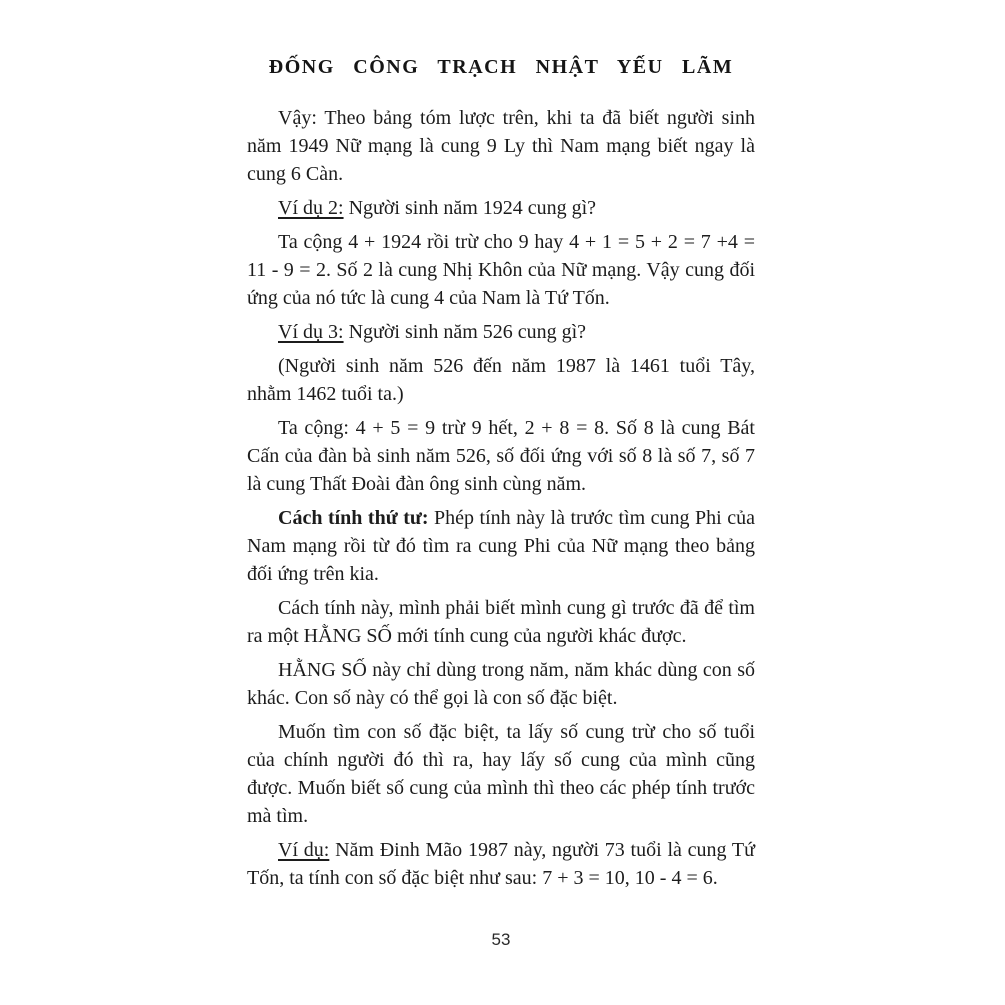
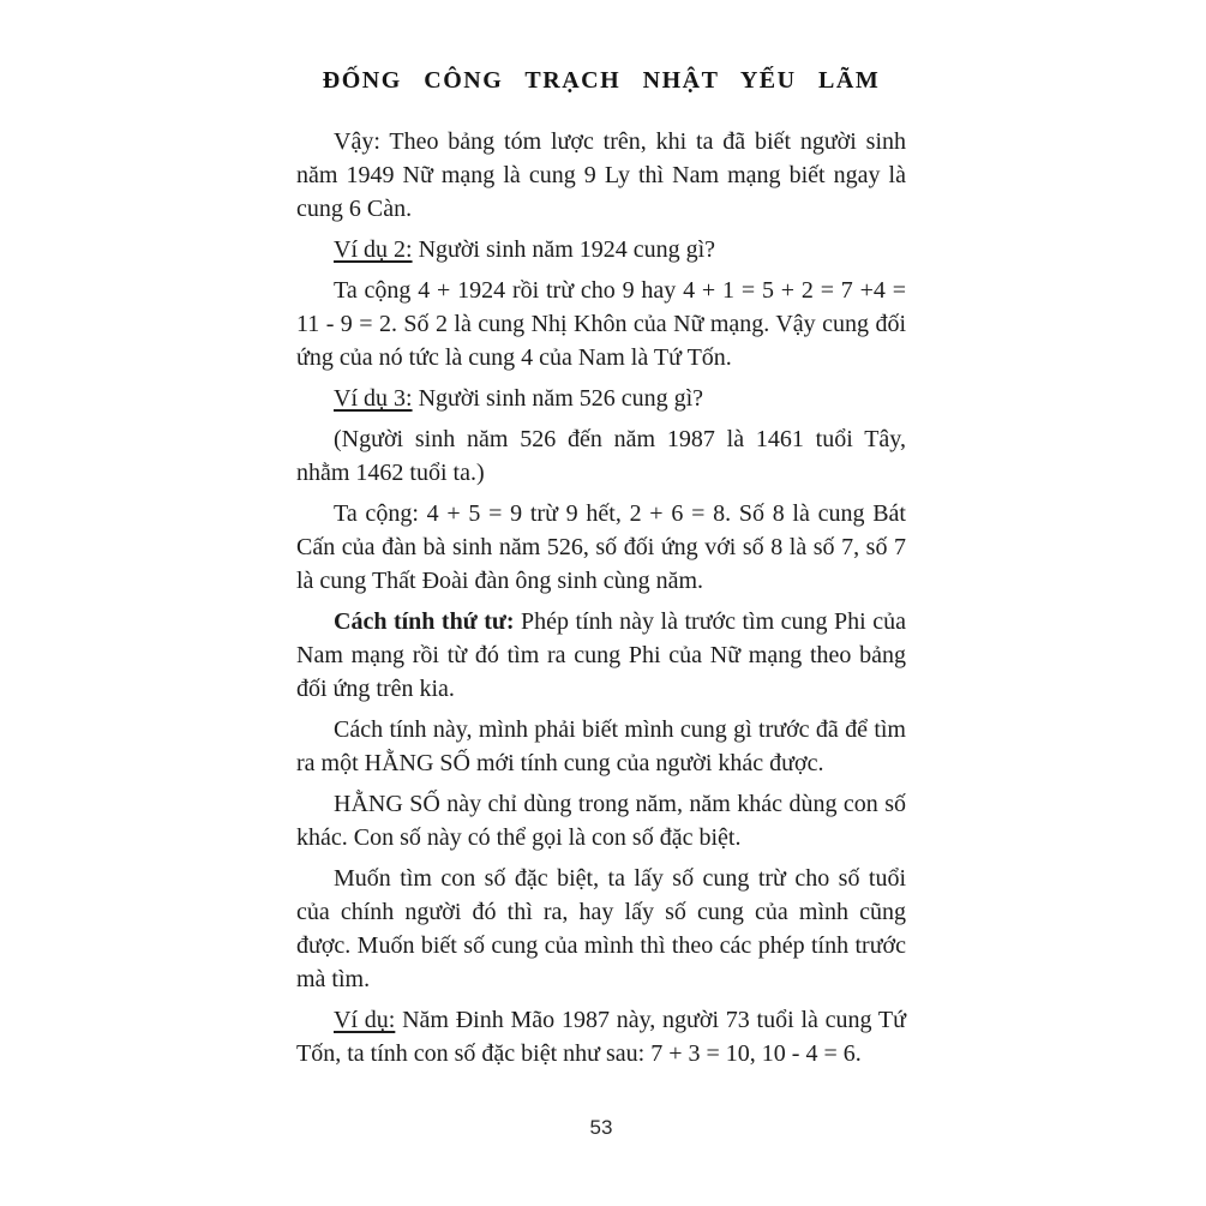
  ĐỐNG CÔNG TRẠCH NHẬT YẾU LÃM
  Vậy: Theo bảng tóm lược trên, khi ta đã biết người sinh năm 1949 Nữ mạng là cung 9 Ly thì Nam mạng biết ngay là cung 6 Càn.
  Ví dụ 2: Người sinh năm 1924 cung gì?
  Ta cộng 4 + 1924 rồi trừ cho 9 hay 4 + 1 = 5 + 2 = 7 +4 = 11 - 9 = 2. Số 2 là cung Nhị Khôn của Nữ mạng. Vậy cung đối ứng của nó tức là cung 4 của Nam là Tứ Tốn.
  Ví dụ 3: Người sinh năm 526 cung gì?
  (Người sinh năm 526 đến năm 1987 là 1461 tuổi Tây, nhằm 1462 tuổi ta.)
- Ta cộng: 4 + 5 = 9 trừ 9 hết, 2 + 8 = 8. Số 8 là cung Bát Cấn của đàn bà sinh năm 526, số đối ứng với số 8 là số 7, số 7 là cung Thất Đoài đàn ông sinh cùng năm.
+ Ta cộng: 4 + 5 = 9 trừ 9 hết, 2 + 6 = 8. Số 8 là cung Bát Cấn của đàn bà sinh năm 526, số đối ứng với số 8 là số 7, số 7 là cung Thất Đoài đàn ông sinh cùng năm.
  Cách tính thứ tư: Phép tính này là trước tìm cung Phi của Nam mạng rồi từ đó tìm ra cung Phi của Nữ mạng theo bảng đối ứng trên kia.
  Cách tính này, mình phải biết mình cung gì trước đã để tìm ra một HẰNG SỐ mới tính cung của người khác được.
  HẰNG SỐ này chỉ dùng trong năm, năm khác dùng con số khác. Con số này có thể gọi là con số đặc biệt.
  Muốn tìm con số đặc biệt, ta lấy số cung trừ cho số tuổi của chính người đó thì ra, hay lấy số cung của mình cũng được. Muốn biết số cung của mình thì theo các phép tính trước mà tìm.
  Ví dụ: Năm Đinh Mão 1987 này, người 73 tuổi là cung Tứ Tốn, ta tính con số đặc biệt như sau: 7 + 3 = 10, 10 - 4 = 6.
  53
